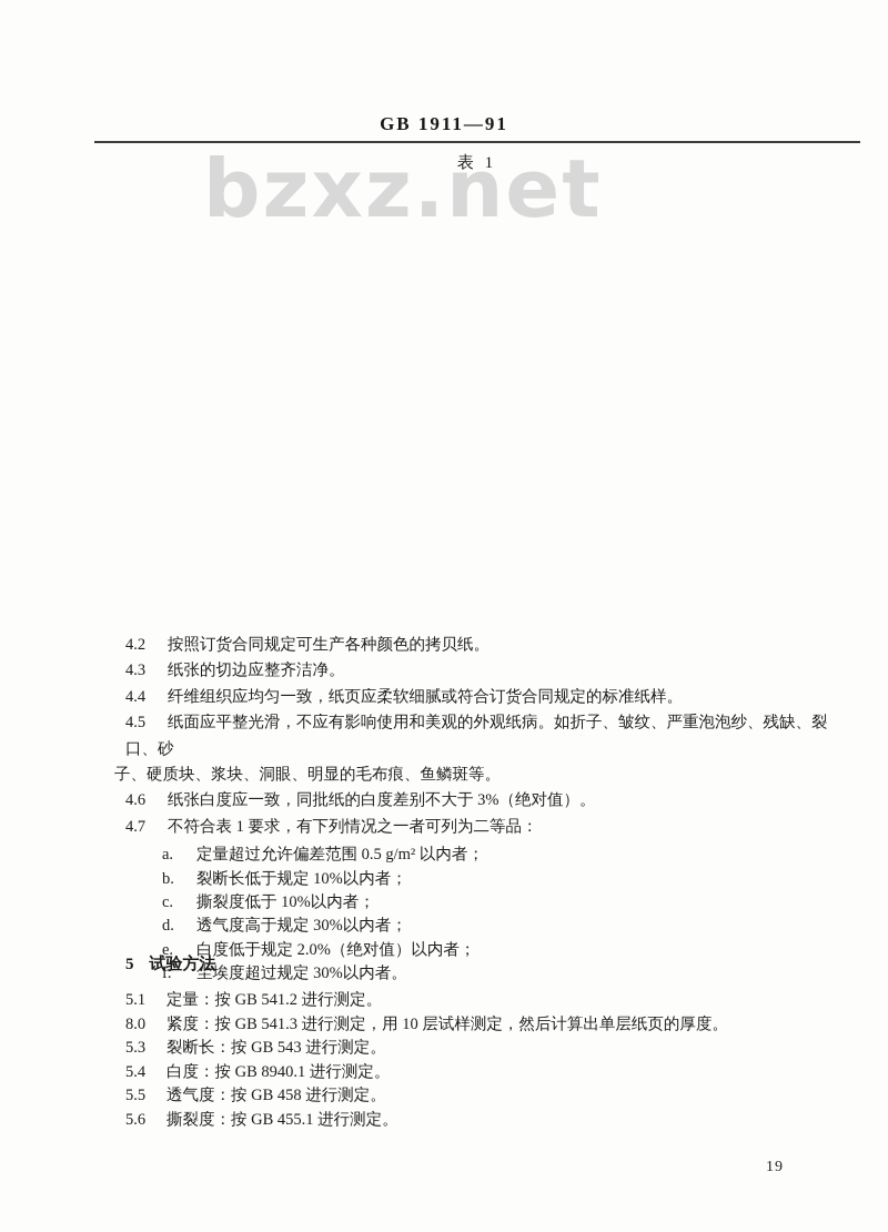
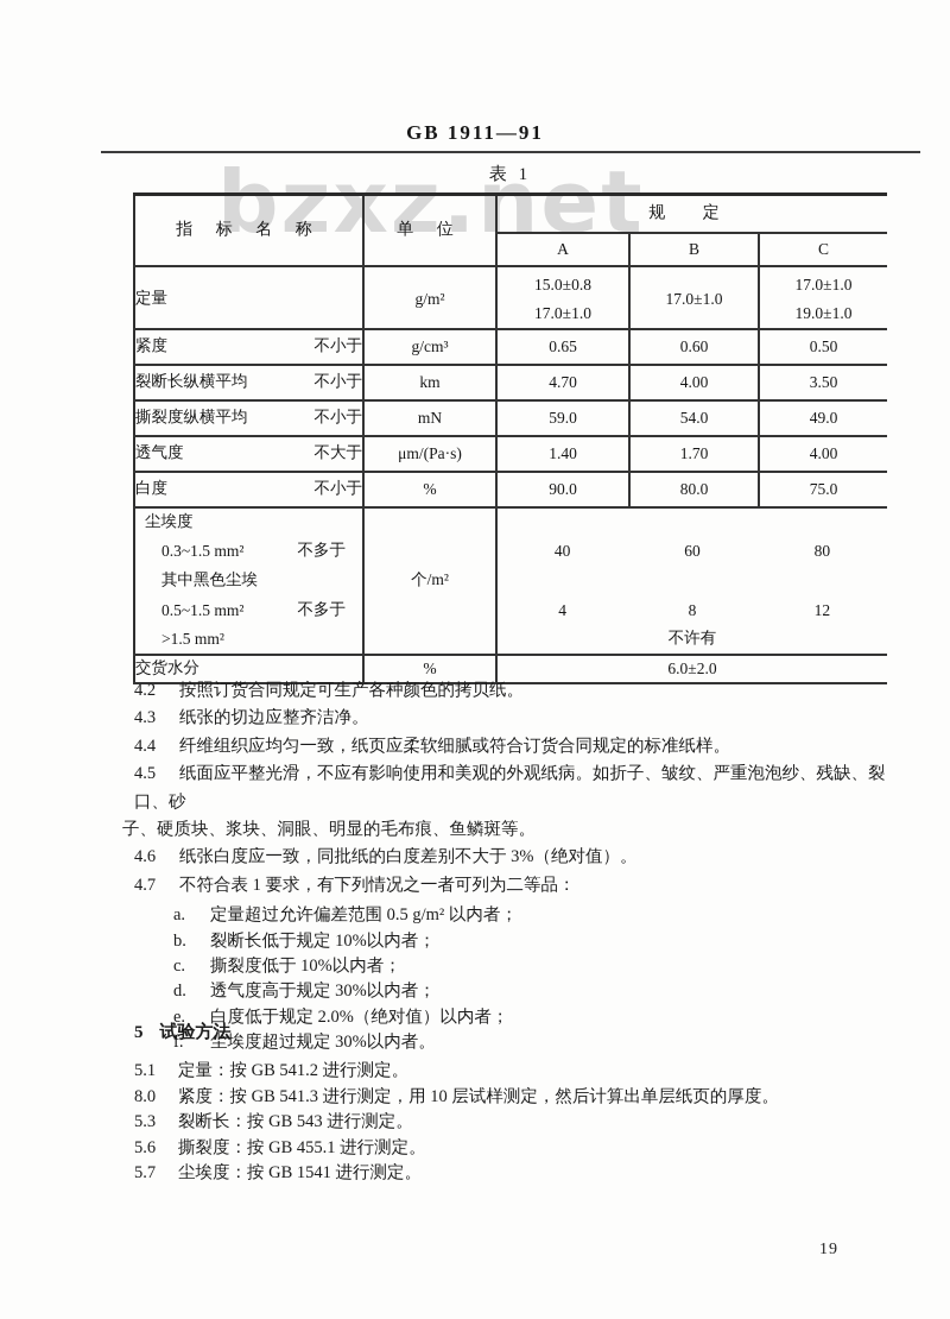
  bzxz.net
  GB 1911—91
  表 1
+ 指 标 名 称	单 位	规 定
+ A	B	C
+ 定量	g/m²	15.0±0.8 17.0±1.0	17.0±1.0	17.0±1.0 19.0±1.0
+ 紧度 不小于	g/cm³	0.65	0.60	0.50
+ 裂断长纵横平均 不小于	km	4.70	4.00	3.50
+ 撕裂度纵横平均 不小于	mN	59.0	54.0	49.0
+ 透气度 不大于	μm/(Pa·s)	1.40	1.70	4.00
+ 白度 不小于	%	90.0	80.0	75.0
+ 尘埃度 0.3~1.5 mm² 不多于 其中黑色尘埃 0.5~1.5 mm² 不多于 >1.5 mm²	个/m²	40 60 80 4 8 12 不许有
+ 交货水分	%	6.0±2.0
  4.2 按照订货合同规定可生产各种颜色的拷贝纸。
  4.3 纸张的切边应整齐洁净。
  4.4 纤维组织应均匀一致，纸页应柔软细腻或符合订货合同规定的标准纸样。
  4.5 纸面应平整光滑，不应有影响使用和美观的外观纸病。如折子、皱纹、严重泡泡纱、残缺、裂口、砂
  子、硬质块、浆块、洞眼、明显的毛布痕、鱼鳞斑等。
  4.6 纸张白度应一致，同批纸的白度差别不大于 3%（绝对值）。
  4.7 不符合表 1 要求，有下列情况之一者可列为二等品：
  a. 定量超过允许偏差范围 0.5 g/m² 以内者；
  b. 裂断长低于规定 10%以内者；
  c. 撕裂度低于 10%以内者；
  d. 透气度高于规定 30%以内者；
  e. 白度低于规定 2.0%（绝对值）以内者；
  f. 尘埃度超过规定 30%以内者。
  5 试验方法
  5.1 定量：按 GB 541.2 进行测定。
  8.0 紧度：按 GB 541.3 进行测定，用 10 层试样测定，然后计算出单层纸页的厚度。
  5.3 裂断长：按 GB 543 进行测定。
- 5.4 白度：按 GB 8940.1 进行测定。
- 5.5 透气度：按 GB 458 进行测定。
  5.6 撕裂度：按 GB 455.1 进行测定。
+ 5.7 尘埃度：按 GB 1541 进行测定。
  19
